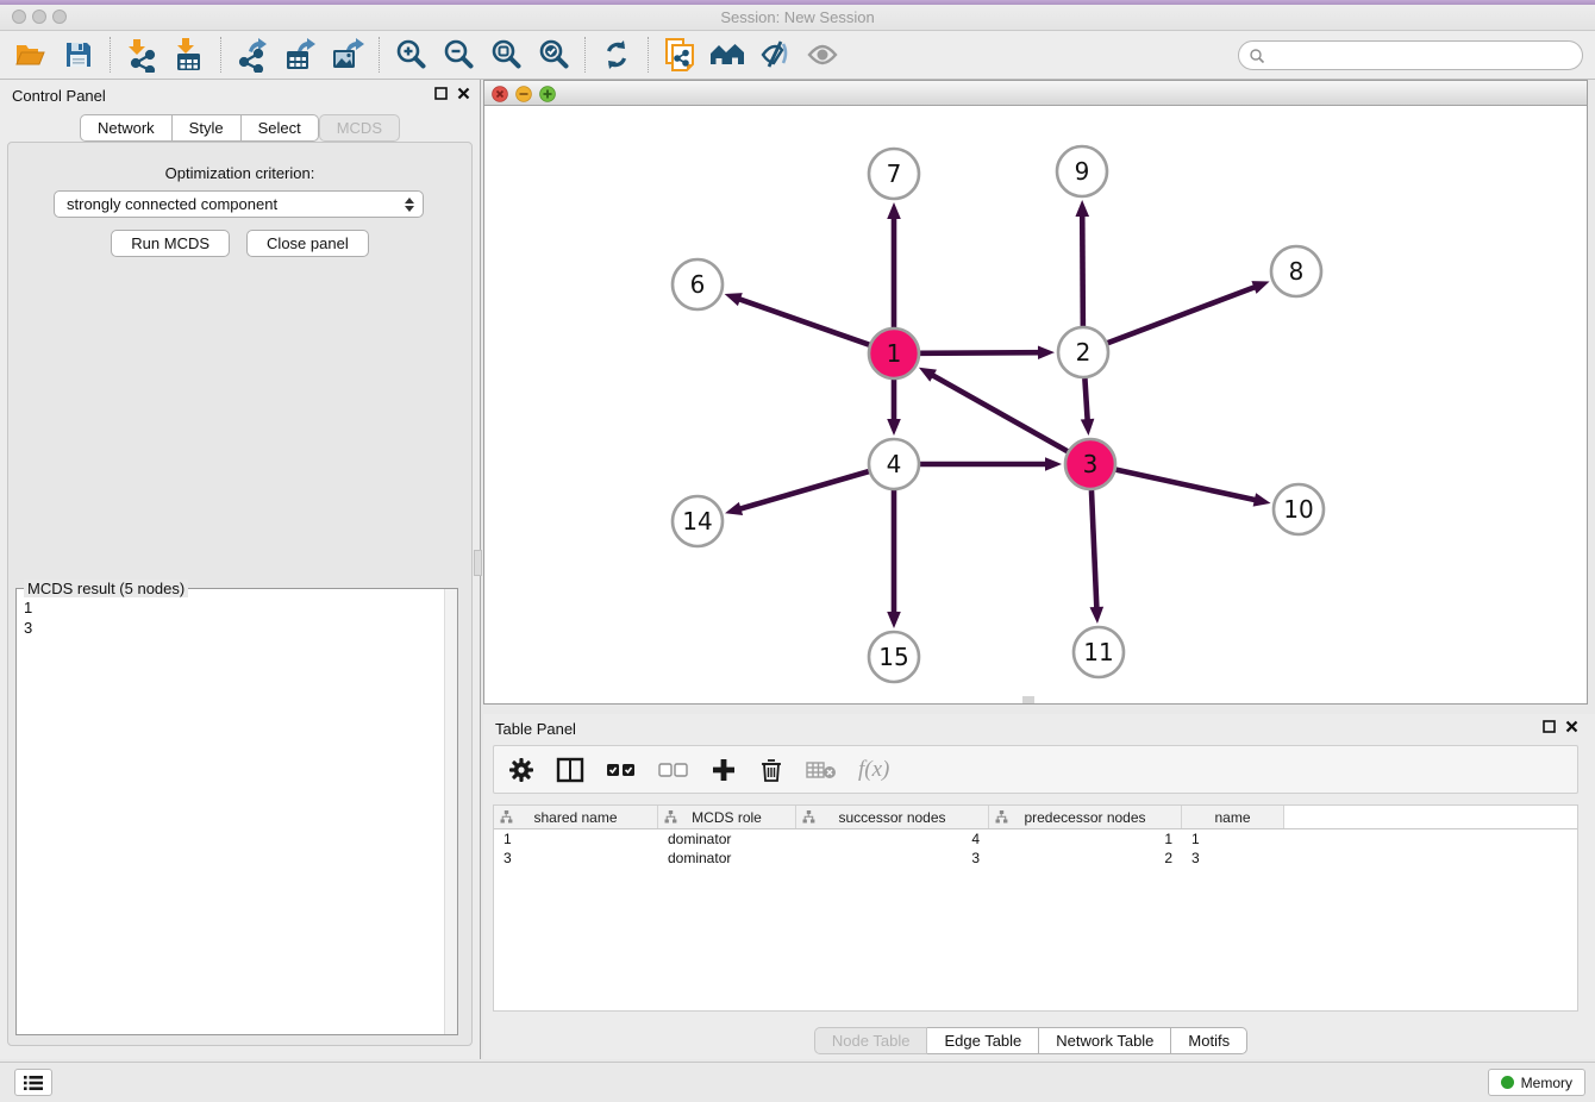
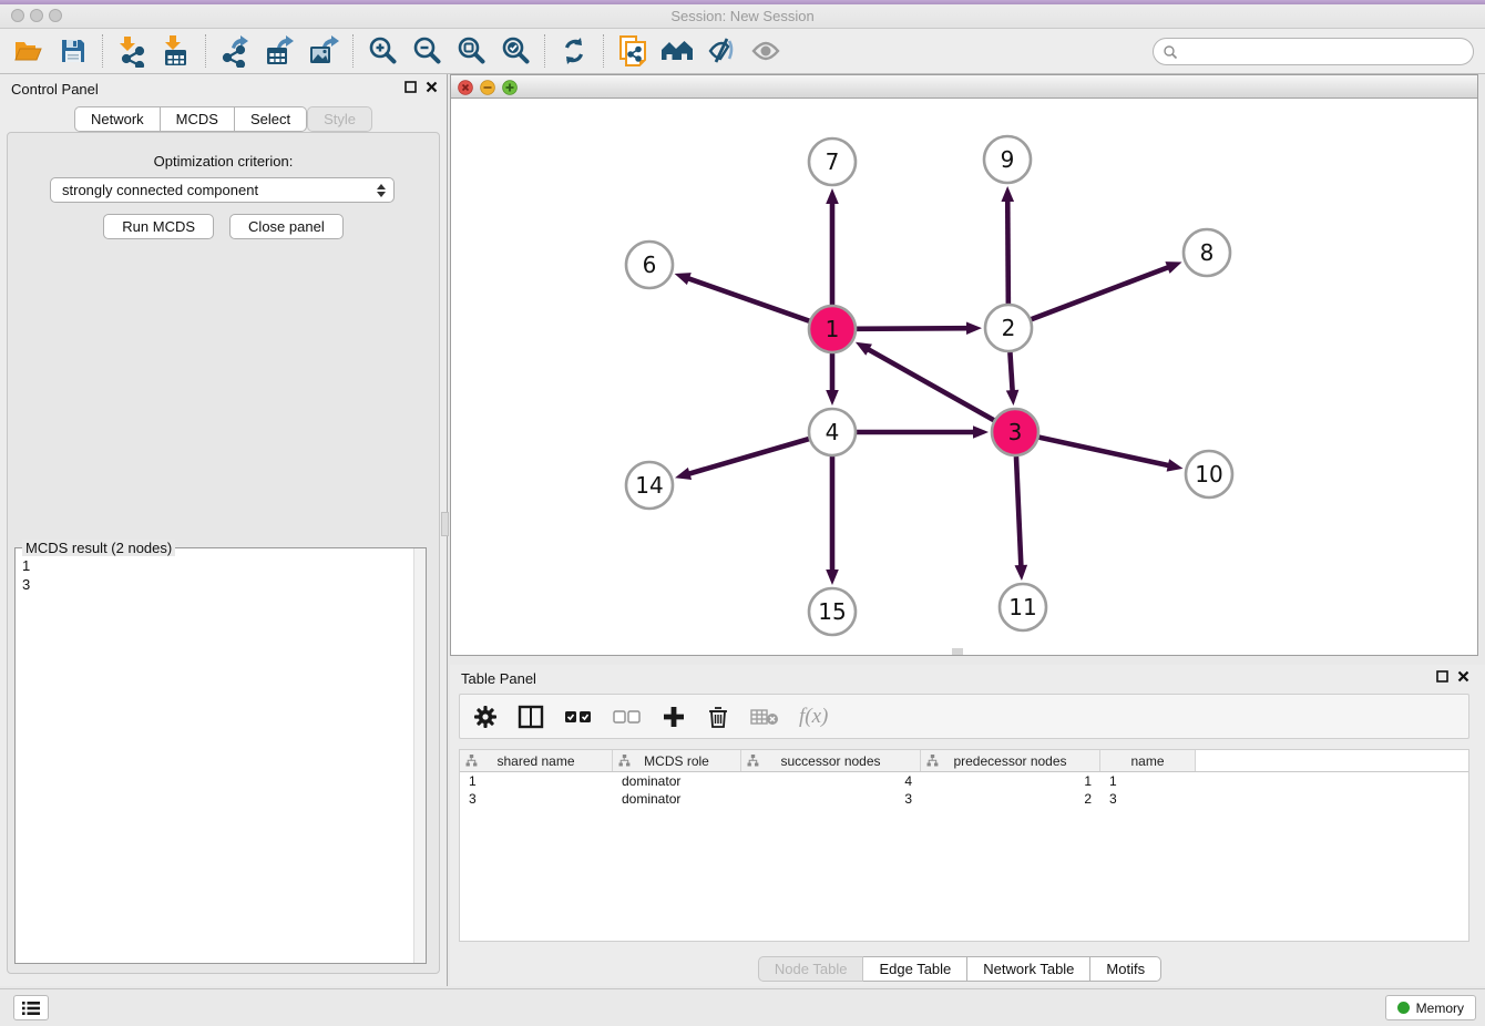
  Session: New Session
  Control Panel
  Network
- Style
+ MCDS
  Select
- MCDS
+ Style
  Optimization criterion:
  strongly connected component
  Run MCDS
  Close panel
- MCDS result (5 nodes)
+ MCDS result (2 nodes)
  1
  3
  7
  9
  6
  8
  1
  2
  4
  3
  14
  10
  15
  11
  Table Panel
  f(x)
  shared name
  MCDS role
  successor nodes
  predecessor nodes
  name
  1
  dominator
  4
  1
  1
  3
  dominator
  3
  2
  3
  Node Table
  Edge Table
  Network Table
  Motifs
  Memory
